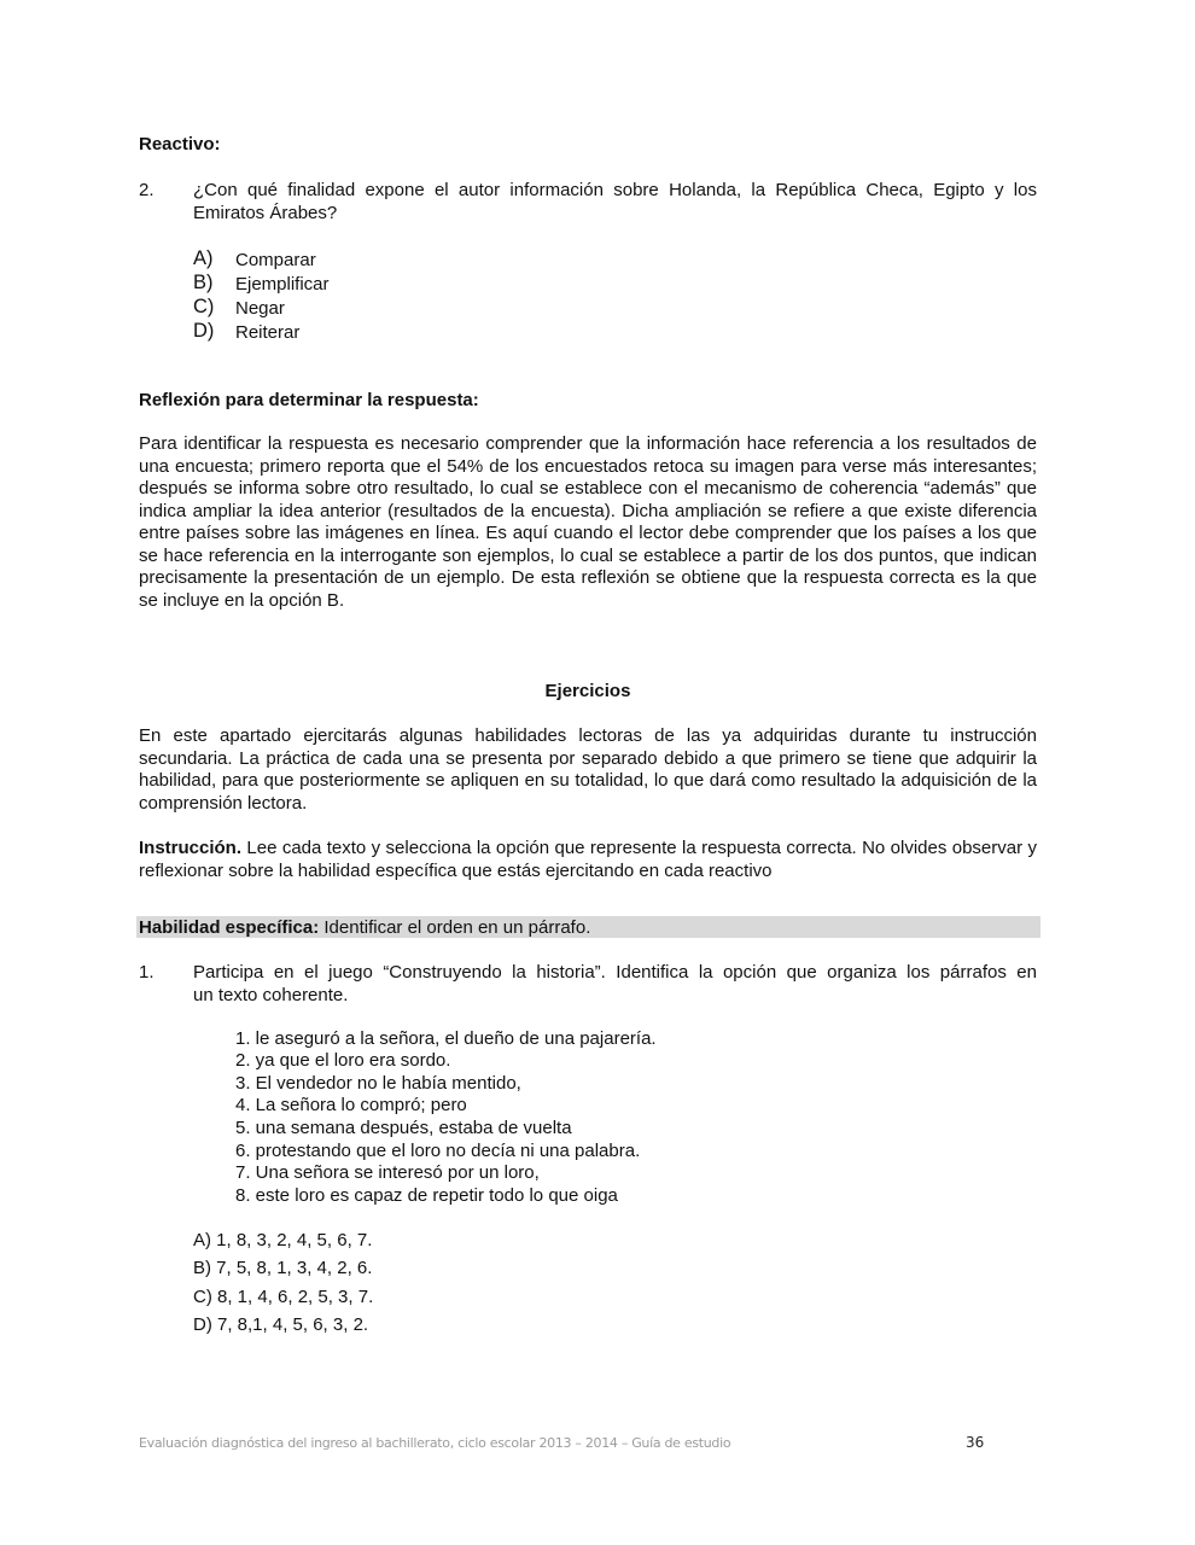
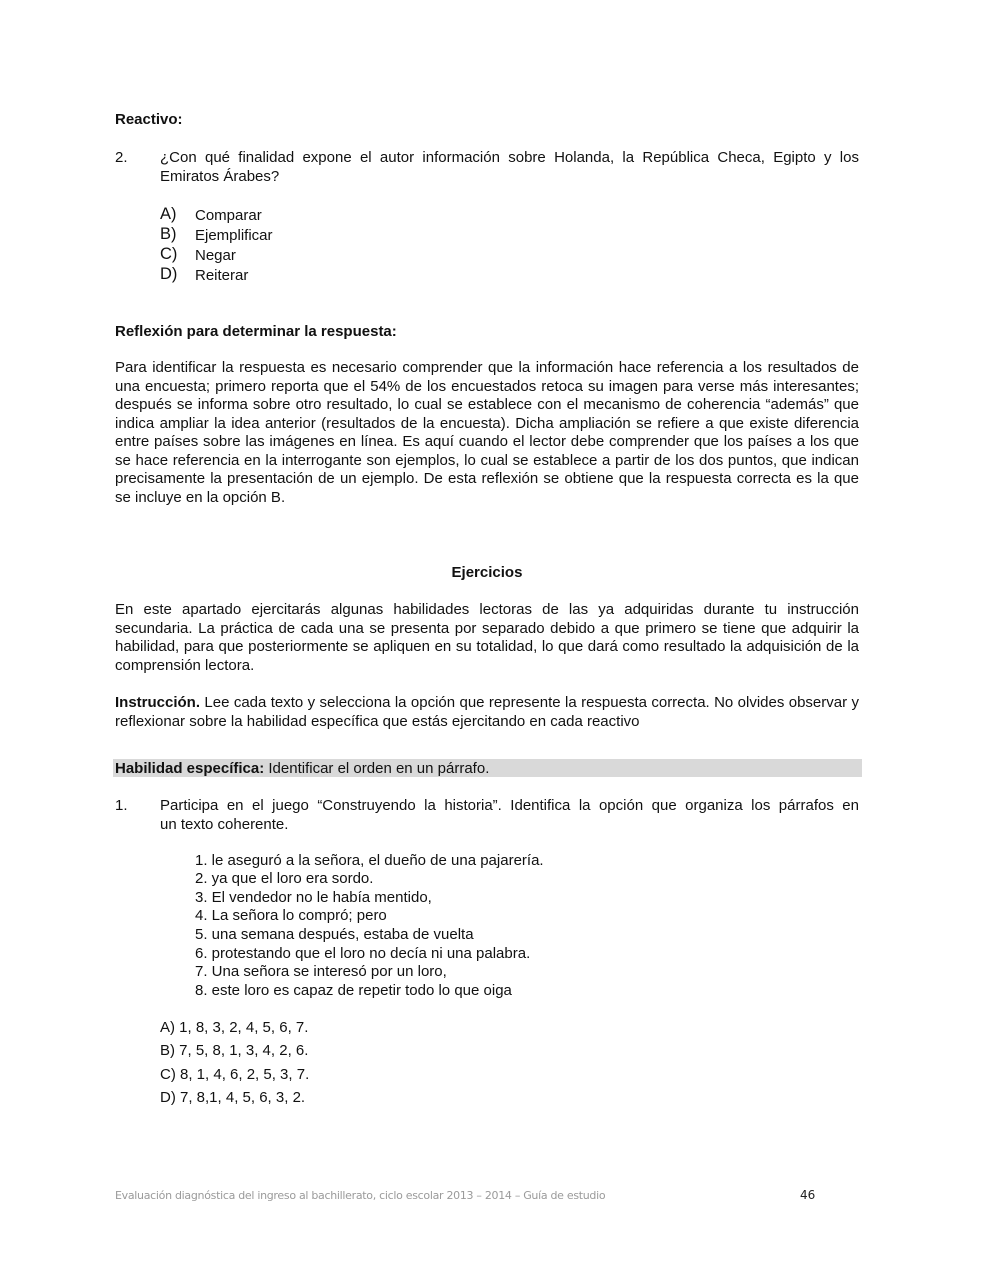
  Reactivo:
  2.
  ¿Con qué finalidad expone el autor información sobre Holanda, la República Checa, Egipto y los
  Emiratos Árabes?
  A)
  Comparar
  B)
  Ejemplificar
  C)
  Negar
  D)
  Reiterar
  Reflexión para determinar la respuesta:
  Para identificar la respuesta es necesario comprender que la información hace referencia a los resultados de una encuesta; primero reporta que el 54% de los encuestados retoca su imagen para verse más interesantes; después se informa sobre otro resultado, lo cual se establece con el mecanismo de coherencia “además” que indica ampliar la idea anterior (resultados de la encuesta). Dicha ampliación se refiere a que existe diferencia entre países sobre las imágenes en línea. Es aquí cuando el lector debe comprender que los países a los que se hace referencia en la interrogante son ejemplos, lo cual se establece a partir de los dos puntos, que indican precisamente la presentación de un ejemplo. De esta reflexión se obtiene que la respuesta correcta es la que se incluye en la opción B.
  Ejercicios
  En este apartado ejercitarás algunas habilidades lectoras de las ya adquiridas durante tu instrucción secundaria. La práctica de cada una se presenta por separado debido a que primero se tiene que adquirir la habilidad, para que posteriormente se apliquen en su totalidad, lo que dará como resultado la adquisición de la comprensión lectora.
  Instrucción. Lee cada texto y selecciona la opción que represente la respuesta correcta. No olvides observar y reflexionar sobre la habilidad específica que estás ejercitando en cada reactivo
  Habilidad específica: Identificar el orden en un párrafo.
  1.
  Participa en el juego “Construyendo la historia”. Identifica la opción que organiza los párrafos en
  un texto coherente.
  1. le aseguró a la señora, el dueño de una pajarería.
  2. ya que el loro era sordo.
  3. El vendedor no le había mentido,
  4. La señora lo compró; pero
  5. una semana después, estaba de vuelta
  6. protestando que el loro no decía ni una palabra.
  7. Una señora se interesó por un loro,
  8. este loro es capaz de repetir todo lo que oiga
  A) 1, 8, 3, 2, 4, 5, 6, 7.
  B) 7, 5, 8, 1, 3, 4, 2, 6.
  C) 8, 1, 4, 6, 2, 5, 3, 7.
  D) 7, 8,1, 4, 5, 6, 3, 2.
  Evaluación diagnóstica del ingreso al bachillerato, ciclo escolar 2013 – 2014 – Guía de estudio
- 36
+ 46
